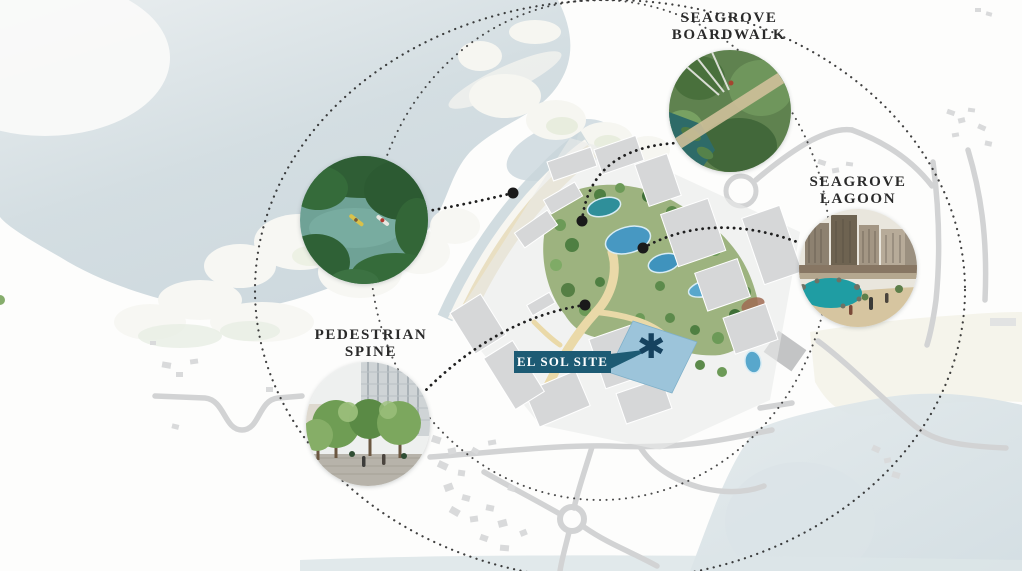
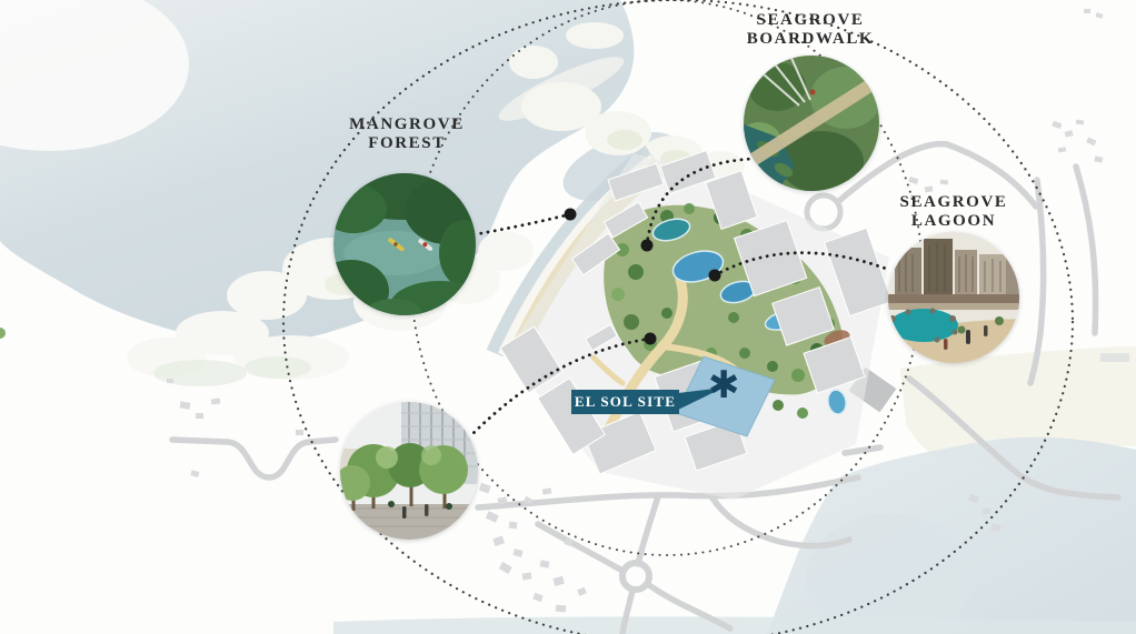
+ MANGROVE
+ FOREST
  SEAGROVE
  BOARDWALK
  SEAGROVE
  LAGOON
- PEDESTRIAN
- SPINE
  EL SOL SITE
  ✱
